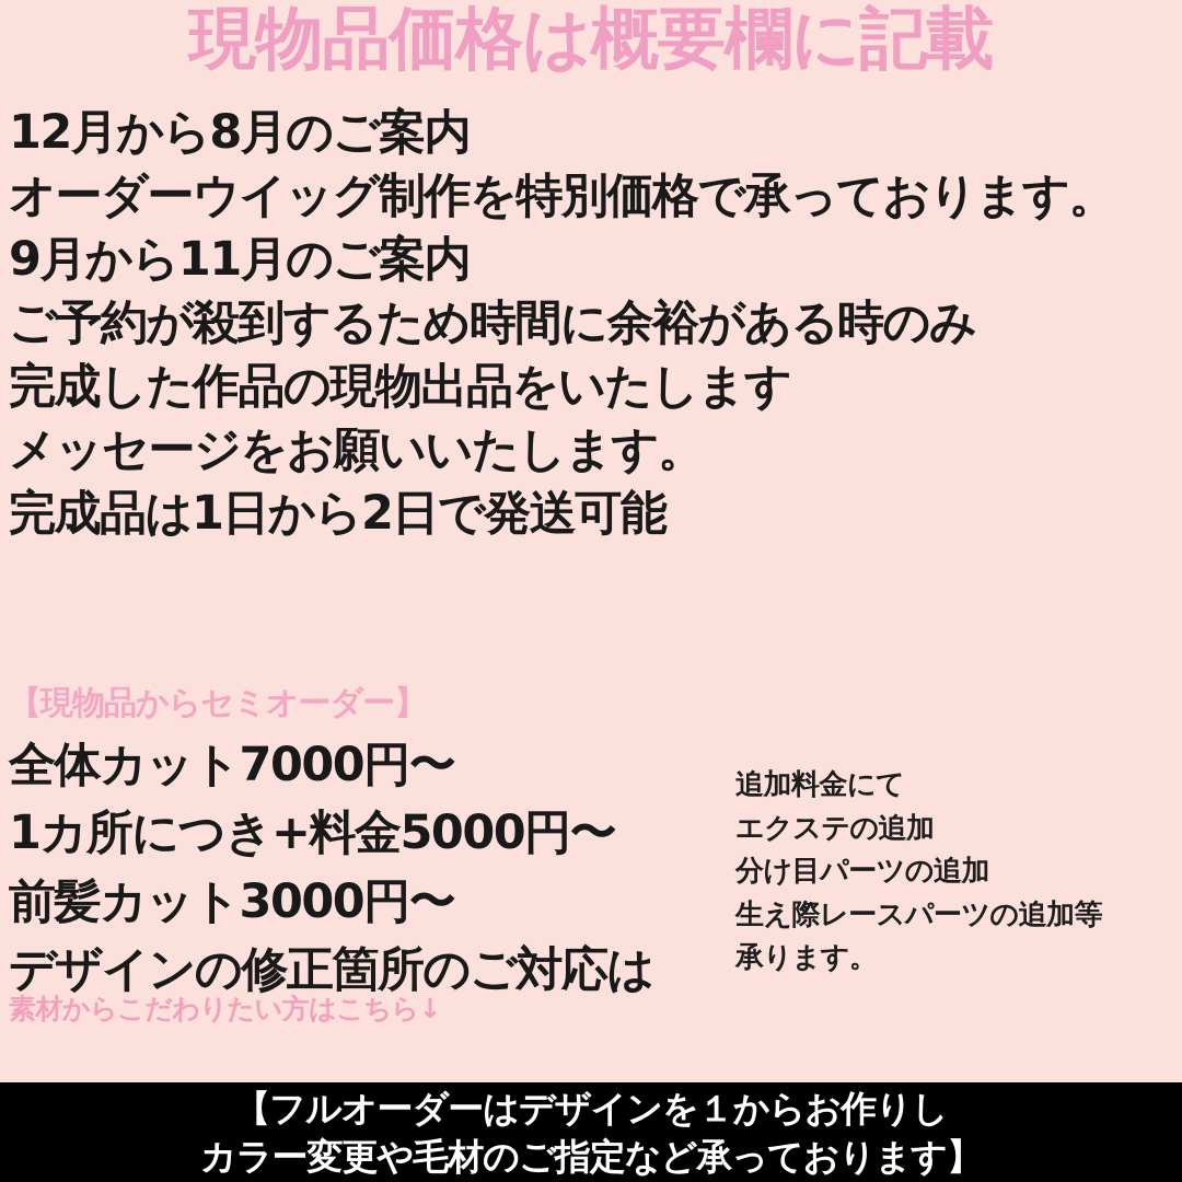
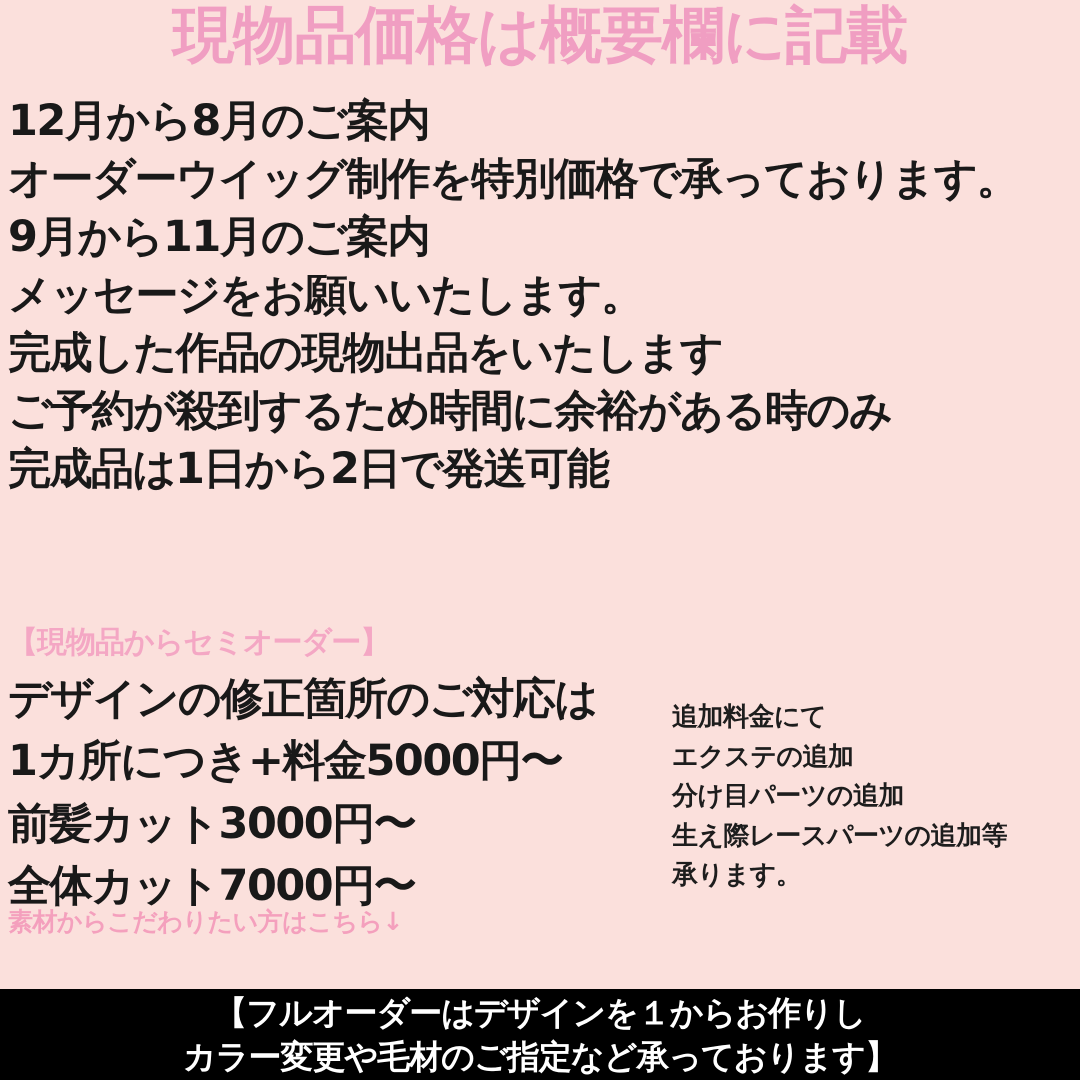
  現物品価格は概要欄に記載
  12月から8月のご案内
  オーダーウイッグ制作を特別価格で承っております。
  9月から11月のご案内
- ご予約が殺到するため時間に余裕がある時のみ
+ メッセージをお願いいたします。
  完成した作品の現物出品をいたします
- メッセージをお願いいたします。
+ ご予約が殺到するため時間に余裕がある時のみ
  完成品は1日から2日で発送可能
  【現物品からセミオーダー】
- 全体カット7000円〜
+ デザインの修正箇所のご対応は
  1カ所につき+料金5000円〜
  前髪カット3000円〜
- デザインの修正箇所のご対応は
+ 全体カット7000円〜
  追加料金にて
  エクステの追加
  分け目パーツの追加
  生え際レースパーツの追加等
  承ります。
  素材からこだわりたい方はこちら↓
  【フルオーダーはデザインを１からお作りし
  カラー変更や毛材のご指定など承っております】
